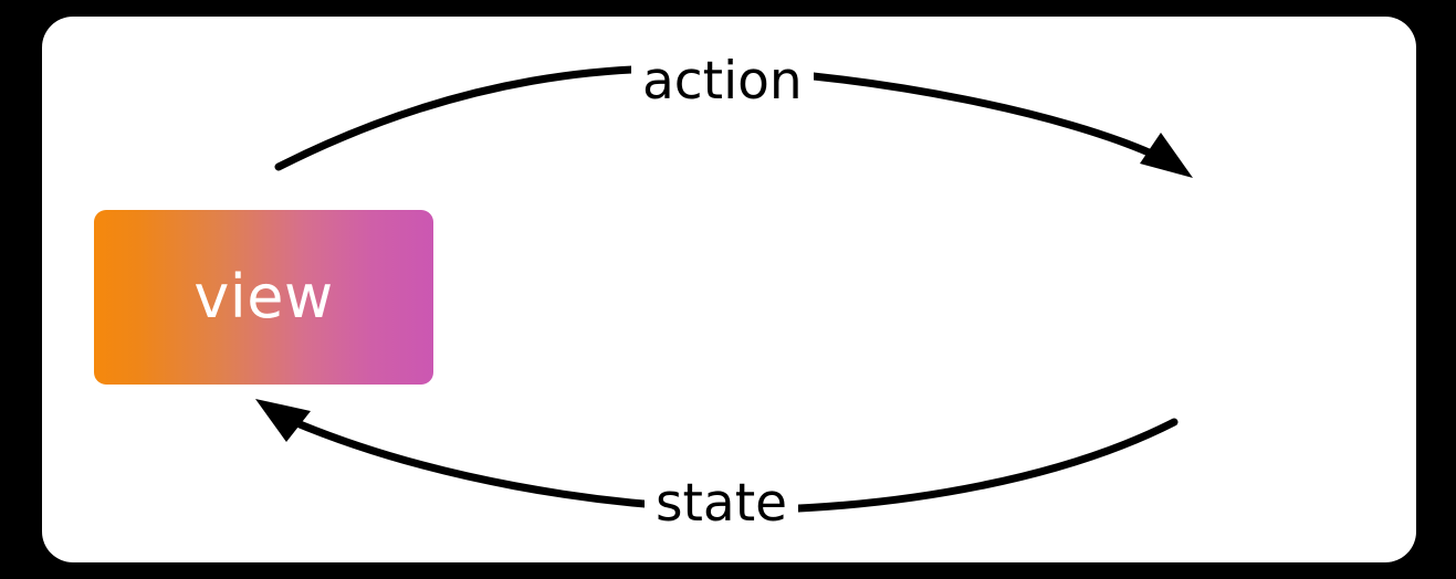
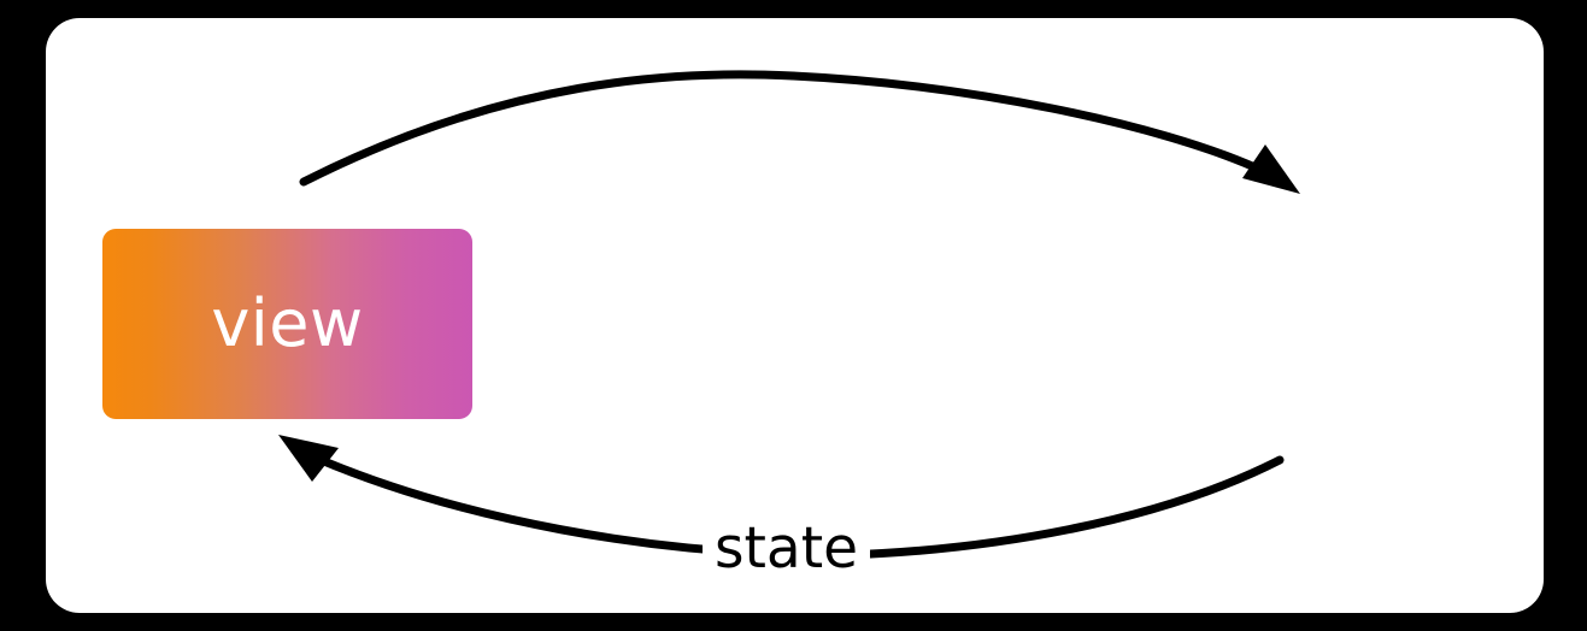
  view
- action
  state
